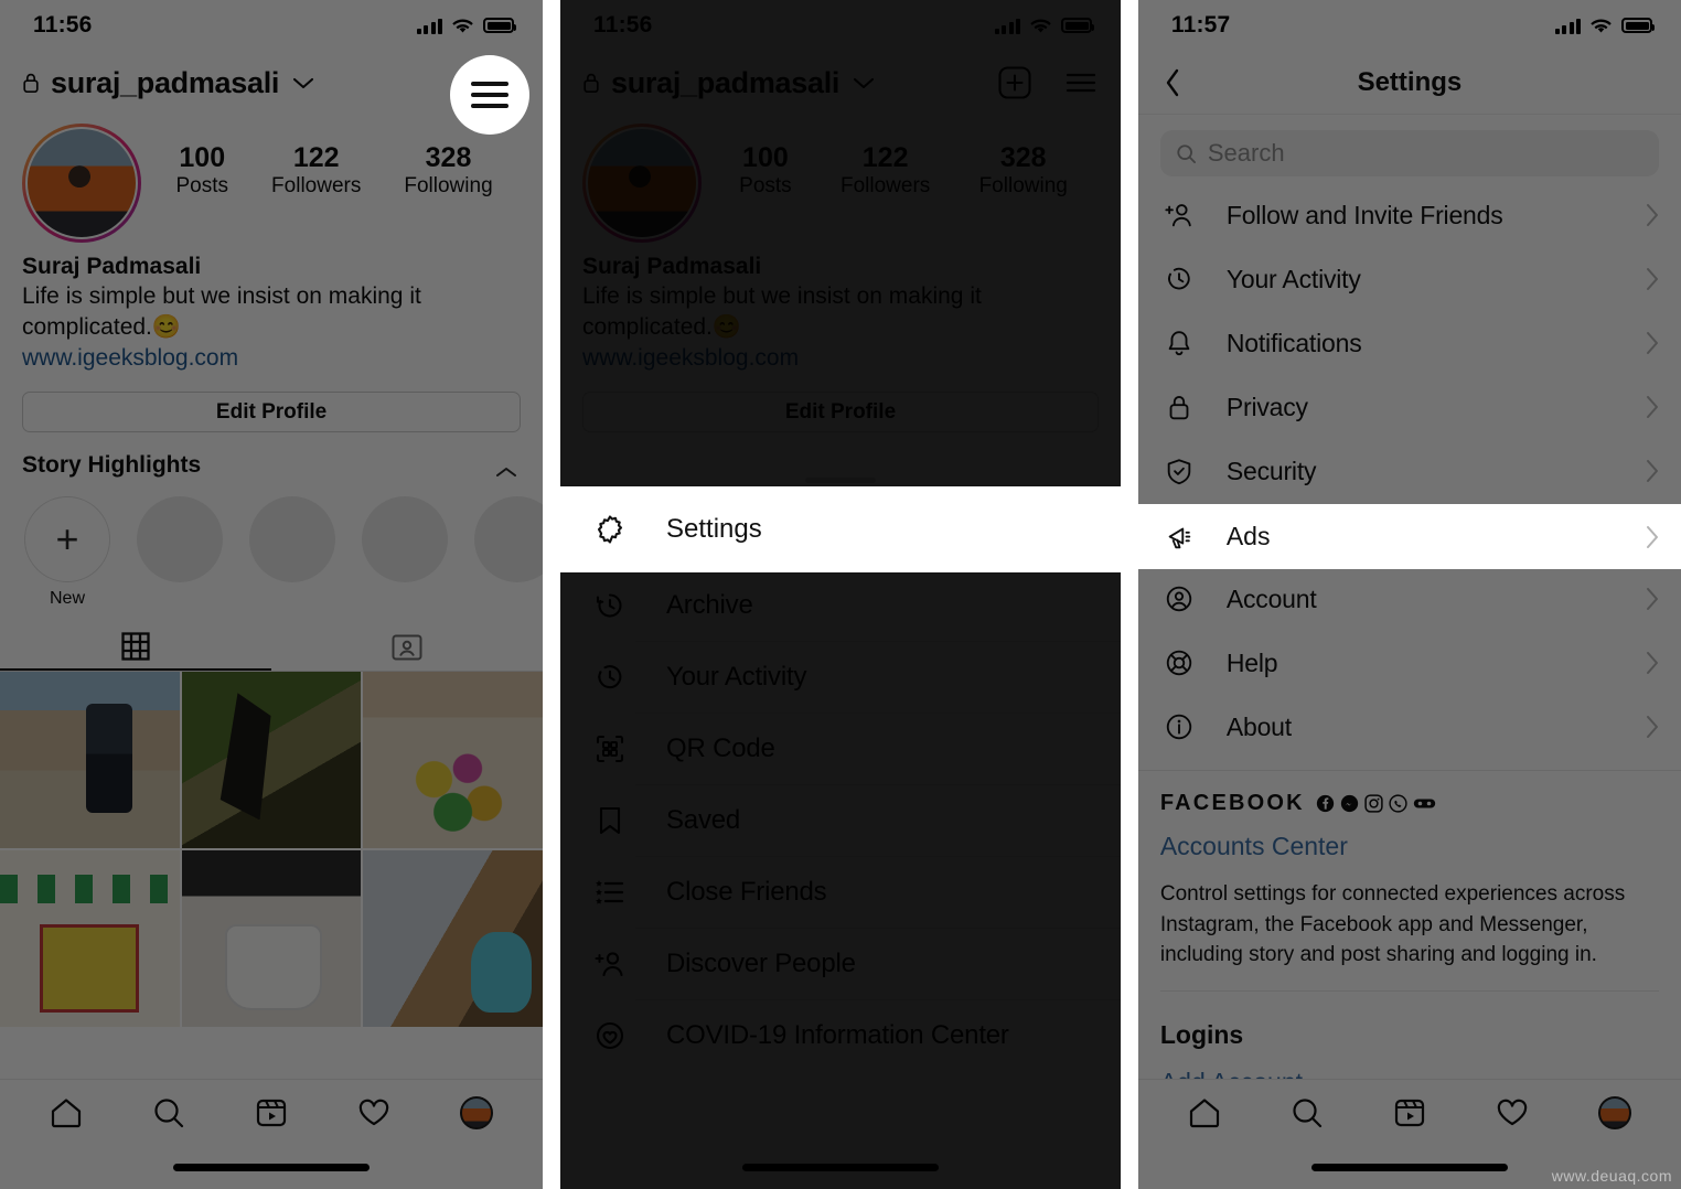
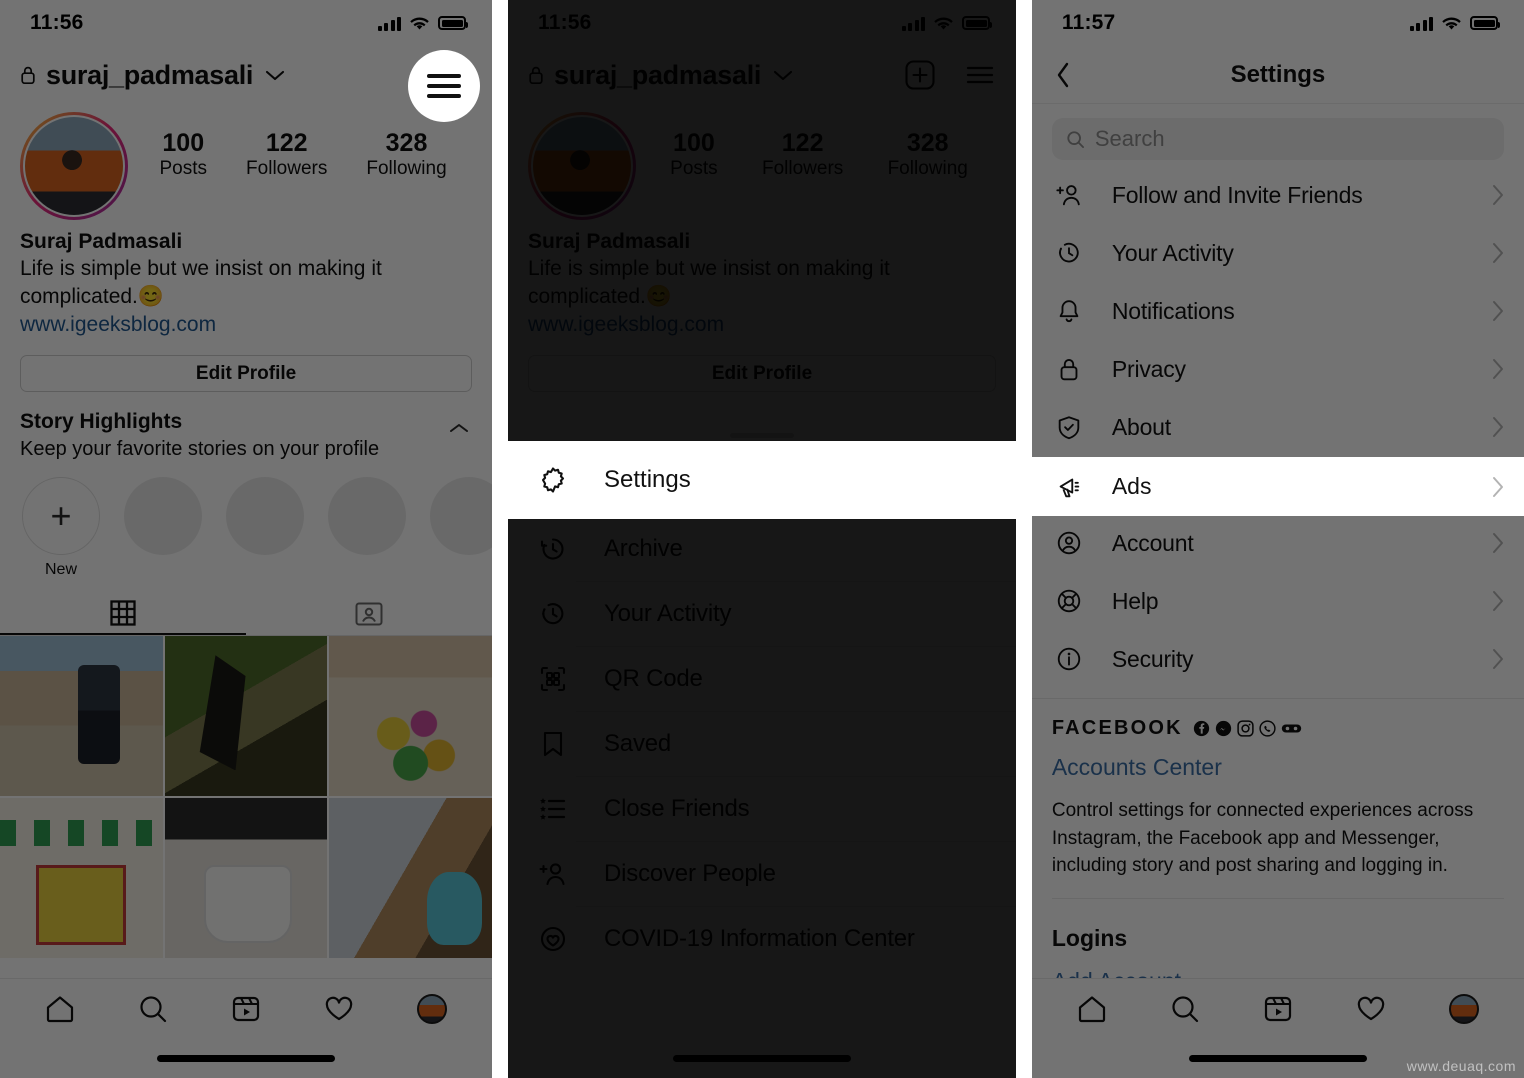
  11:56
  suraj_padmasali
  100
  Posts
  122
  Followers
  328
  Following
  Suraj Padmasali
  Life is simple but we insist on making it complicated.😊
  www.igeeksblog.com
  Edit Profile
  Story Highlights
+ Keep your favorite stories on your profile
  +
  New
  Settings
  11:57
  Settings
  Search
  Follow and Invite Friends
  Your Activity
  Notifications
  Privacy
- Security
+ About
  Account
  Help
- About
+ Security
  FACEBOOK
  Accounts Center
  Control settings for connected experiences across Instagram, the Facebook app and Messenger, including story and post sharing and logging in.
  Logins
  Ads
  www.deuaq.com
